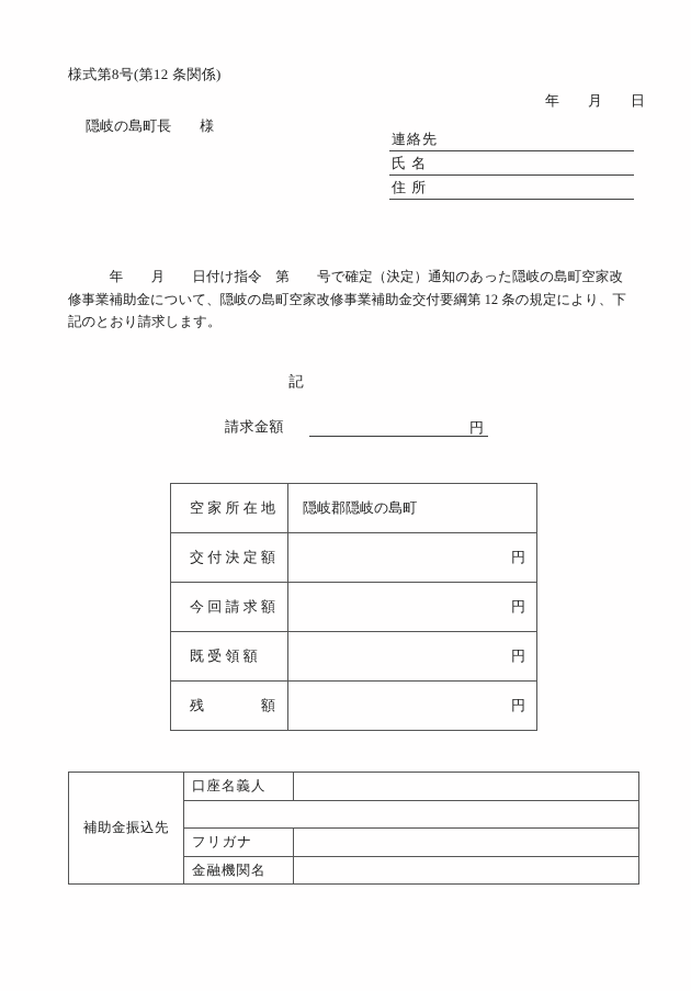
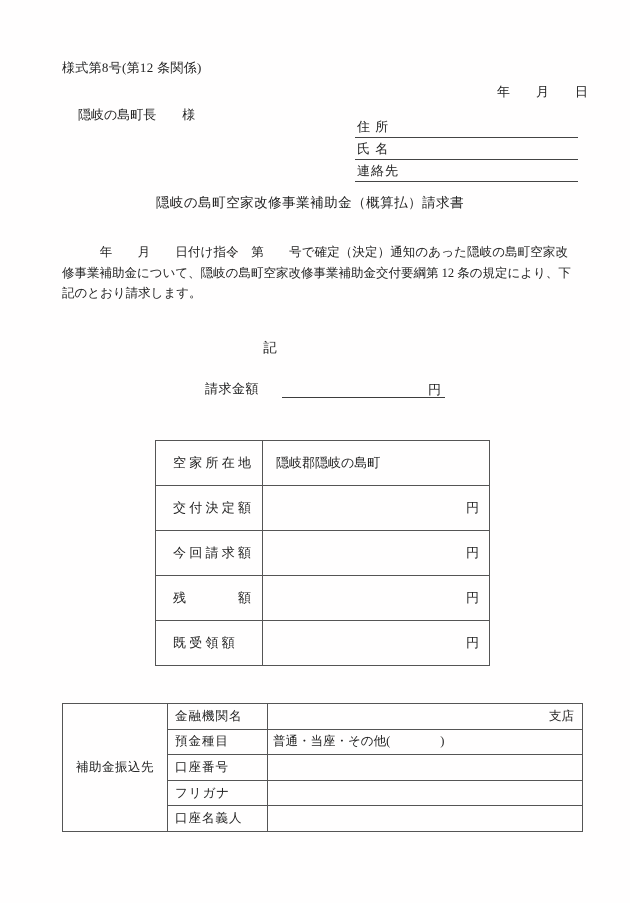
  様式第8号(第12 条関係)
  年 月 日
  隠岐の島町長 様
- 連絡先
+ 住 所
  氏 名
- 住 所
+ 連絡先
+ 隠岐の島町空家改修事業補助金（概算払）請求書
  年 月 日付け指令 第 号で確定（決定）通知のあった隠岐の島町空家改
  修事業補助金について、隠岐の島町空家改修事業補助金交付要綱第 12 条の規定により、下
  記のとおり請求します。
  記
  請求金額
  円
  空 家 所 在 地
  隠岐郡隠岐の島町
  交 付 決 定 額
  円
  今 回 請 求 額
  円
- 既 受 領 額
+ 残 額
  円
- 残 額
+ 既 受 領 額
  円
  補助金振込先
- 口座名義人
+ 金融機関名
+ 支店
+ 預金種目
+ 普通・当座・その他( )
+ 口座番号
  フリガナ
- 金融機関名
+ 口座名義人
